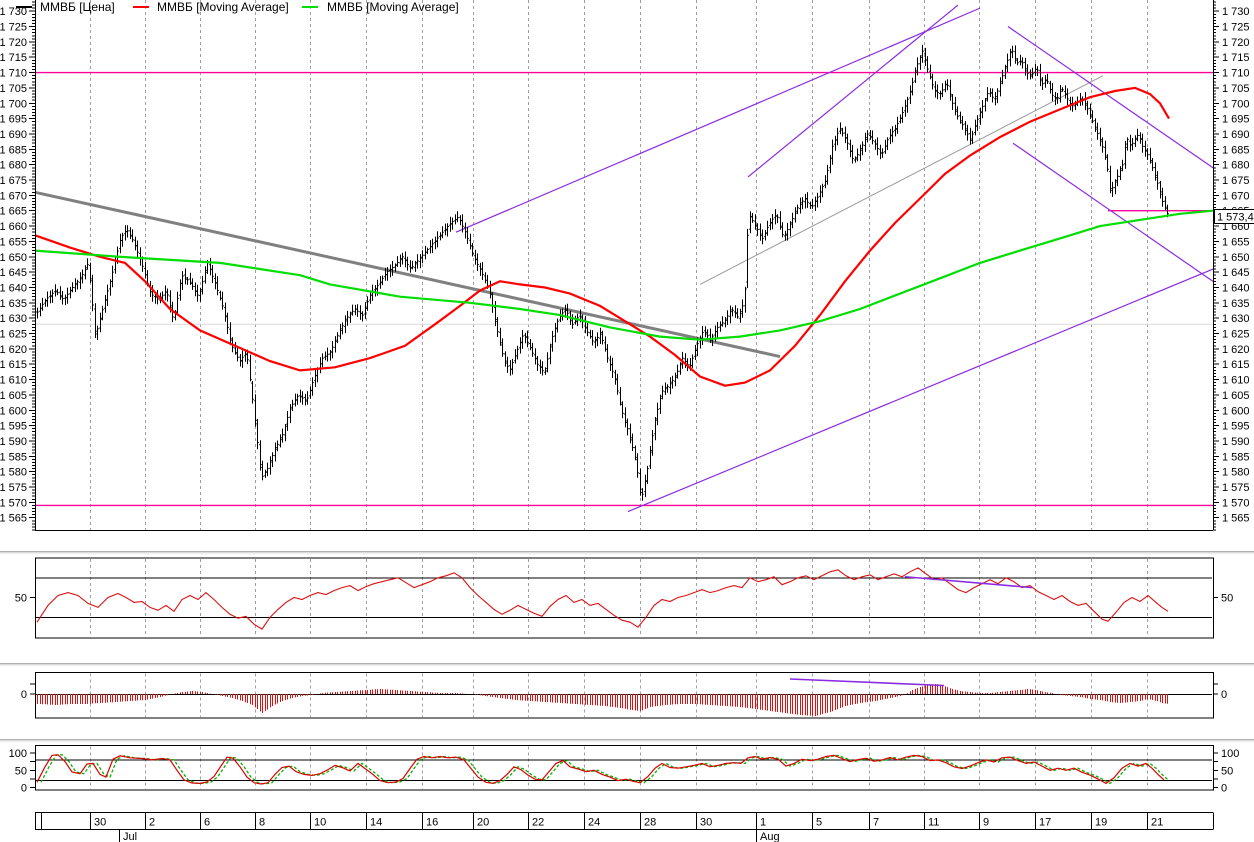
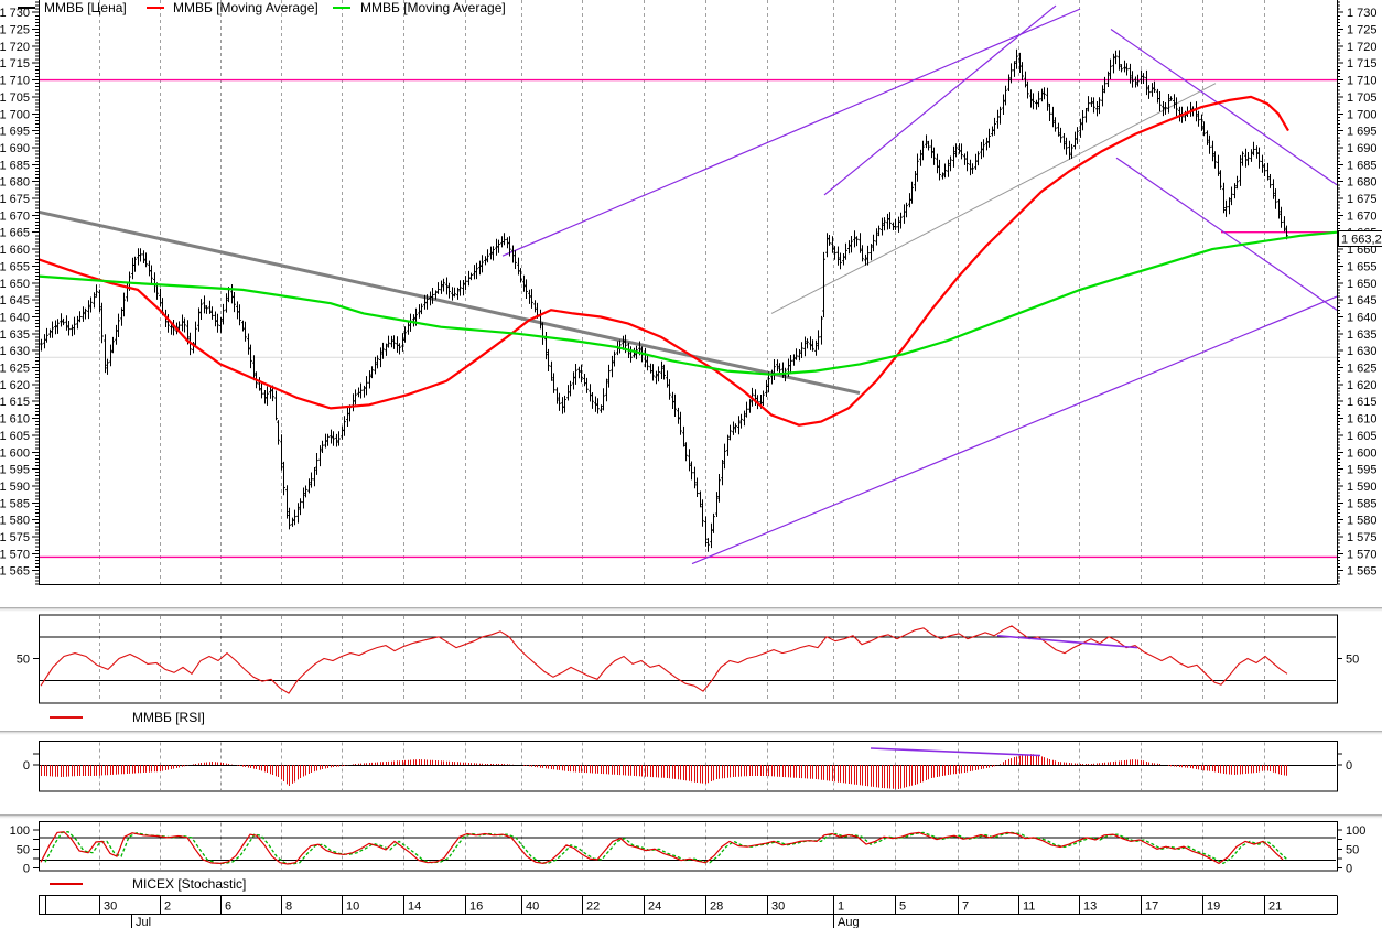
  1 565
  1 565
  1 570
  1 570
  1 575
  1 575
  1 580
  1 580
  1 585
  1 585
  1 590
  1 590
  1 595
  1 595
  1 600
  1 600
  1 605
  1 605
  1 610
  1 610
  1 615
  1 615
  1 620
  1 620
  1 625
  1 625
  1 630
  1 630
  1 635
  1 635
  1 640
  1 640
  1 645
  1 645
  1 650
  1 650
  1 655
  1 655
  1 660
  1 660
  1 665
  1 670
  1 670
  1 675
  1 675
  1 680
  1 680
  1 685
  1 685
  1 690
  1 690
  1 695
  1 695
  1 700
  1 700
  1 705
  1 705
  1 710
  1 710
  1 715
  1 715
  1 720
  1 720
  1 725
  1 725
  1 730
  1 730
- 1 573,4
+ 1 663,2
  50
  50
  0
  0
  100
  100
  50
  50
  0
  0
  30
  2
  6
  8
  10
  14
  16
- 20
+ 40
  22
  24
  28
  30
  1
  5
  7
  11
- 9
+ 13
  17
  19
  21
  Jul
  Aug
  ММВБ [Цена]
  ММВБ [Moving Average]
  ММВБ [Moving Average]
+ ММВБ [RSI]
+ MICEX [Stochastic]
